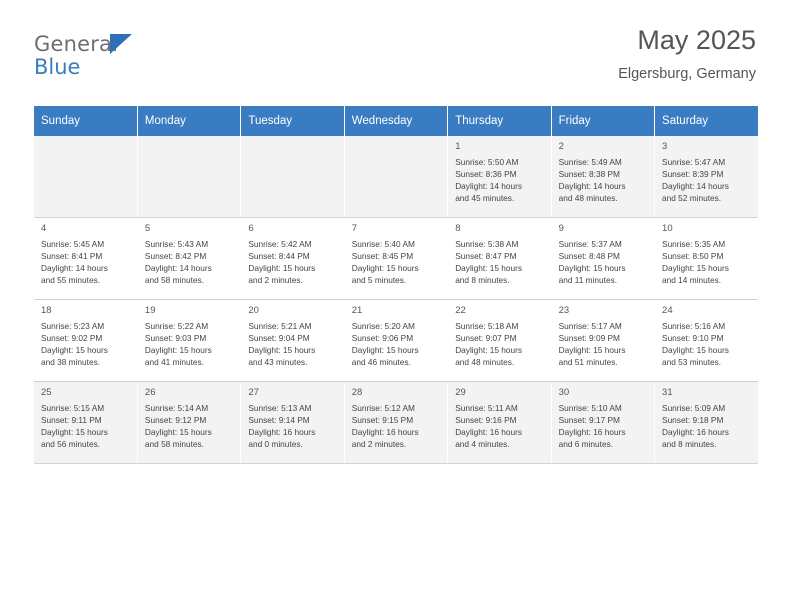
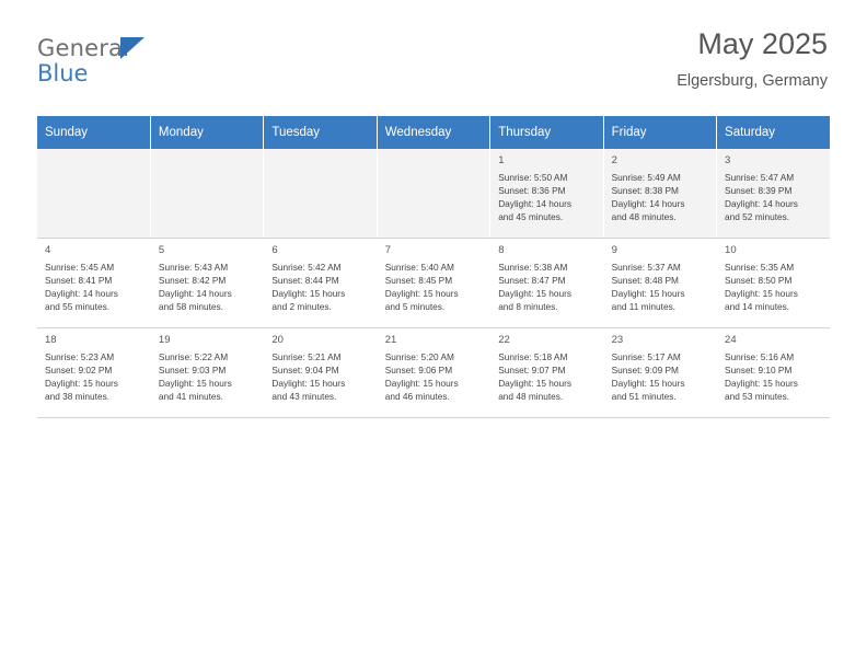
  Genera
  Blue
  May 2025
  Elgersburg, Germany
  Sunday	Monday	Tuesday	Wednesday	Thursday	Friday	Saturday
  				1Sunrise: 5:50 AMSunset: 8:36 PMDaylight: 14 hoursand 45 minutes.	2Sunrise: 5:49 AMSunset: 8:38 PMDaylight: 14 hoursand 48 minutes.	3Sunrise: 5:47 AMSunset: 8:39 PMDaylight: 14 hoursand 52 minutes.
  4Sunrise: 5:45 AMSunset: 8:41 PMDaylight: 14 hoursand 55 minutes.	5Sunrise: 5:43 AMSunset: 8:42 PMDaylight: 14 hoursand 58 minutes.	6Sunrise: 5:42 AMSunset: 8:44 PMDaylight: 15 hoursand 2 minutes.	7Sunrise: 5:40 AMSunset: 8:45 PMDaylight: 15 hoursand 5 minutes.	8Sunrise: 5:38 AMSunset: 8:47 PMDaylight: 15 hoursand 8 minutes.	9Sunrise: 5:37 AMSunset: 8:48 PMDaylight: 15 hoursand 11 minutes.	10Sunrise: 5:35 AMSunset: 8:50 PMDaylight: 15 hoursand 14 minutes.
  18Sunrise: 5:23 AMSunset: 9:02 PMDaylight: 15 hoursand 38 minutes.	19Sunrise: 5:22 AMSunset: 9:03 PMDaylight: 15 hoursand 41 minutes.	20Sunrise: 5:21 AMSunset: 9:04 PMDaylight: 15 hoursand 43 minutes.	21Sunrise: 5:20 AMSunset: 9:06 PMDaylight: 15 hoursand 46 minutes.	22Sunrise: 5:18 AMSunset: 9:07 PMDaylight: 15 hoursand 48 minutes.	23Sunrise: 5:17 AMSunset: 9:09 PMDaylight: 15 hoursand 51 minutes.	24Sunrise: 5:16 AMSunset: 9:10 PMDaylight: 15 hoursand 53 minutes.
- 25Sunrise: 5:15 AMSunset: 9:11 PMDaylight: 15 hoursand 56 minutes.	26Sunrise: 5:14 AMSunset: 9:12 PMDaylight: 15 hoursand 58 minutes.	27Sunrise: 5:13 AMSunset: 9:14 PMDaylight: 16 hoursand 0 minutes.	28Sunrise: 5:12 AMSunset: 9:15 PMDaylight: 16 hoursand 2 minutes.	29Sunrise: 5:11 AMSunset: 9:16 PMDaylight: 16 hoursand 4 minutes.	30Sunrise: 5:10 AMSunset: 9:17 PMDaylight: 16 hoursand 6 minutes.	31Sunrise: 5:09 AMSunset: 9:18 PMDaylight: 16 hoursand 8 minutes.
